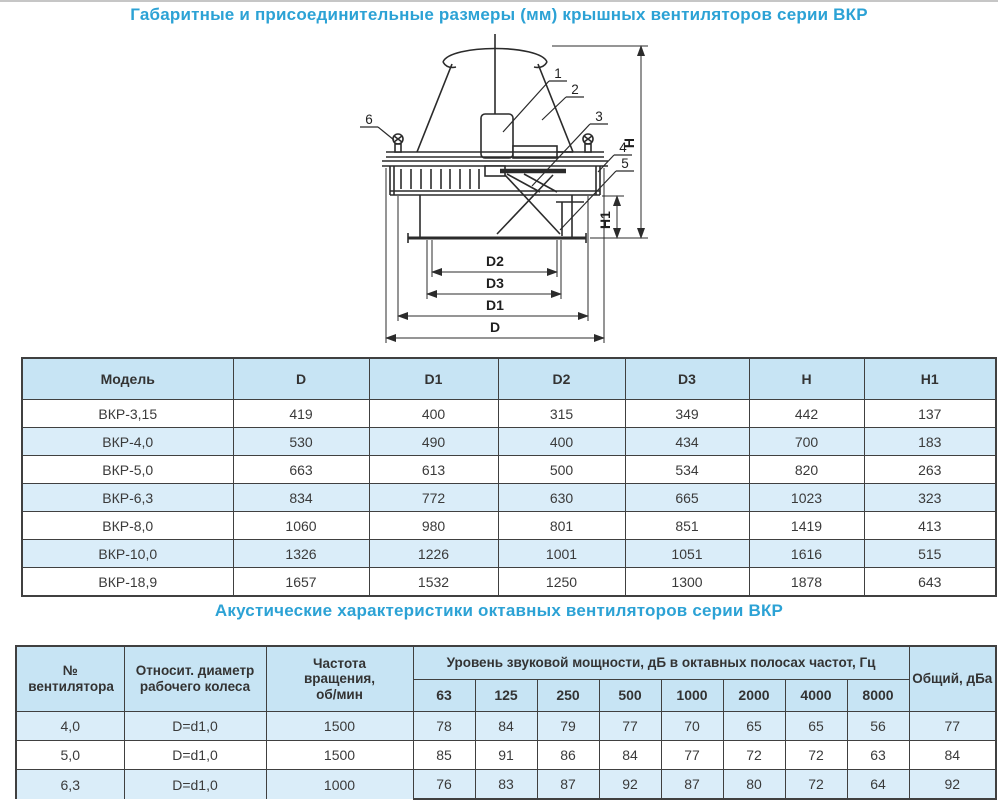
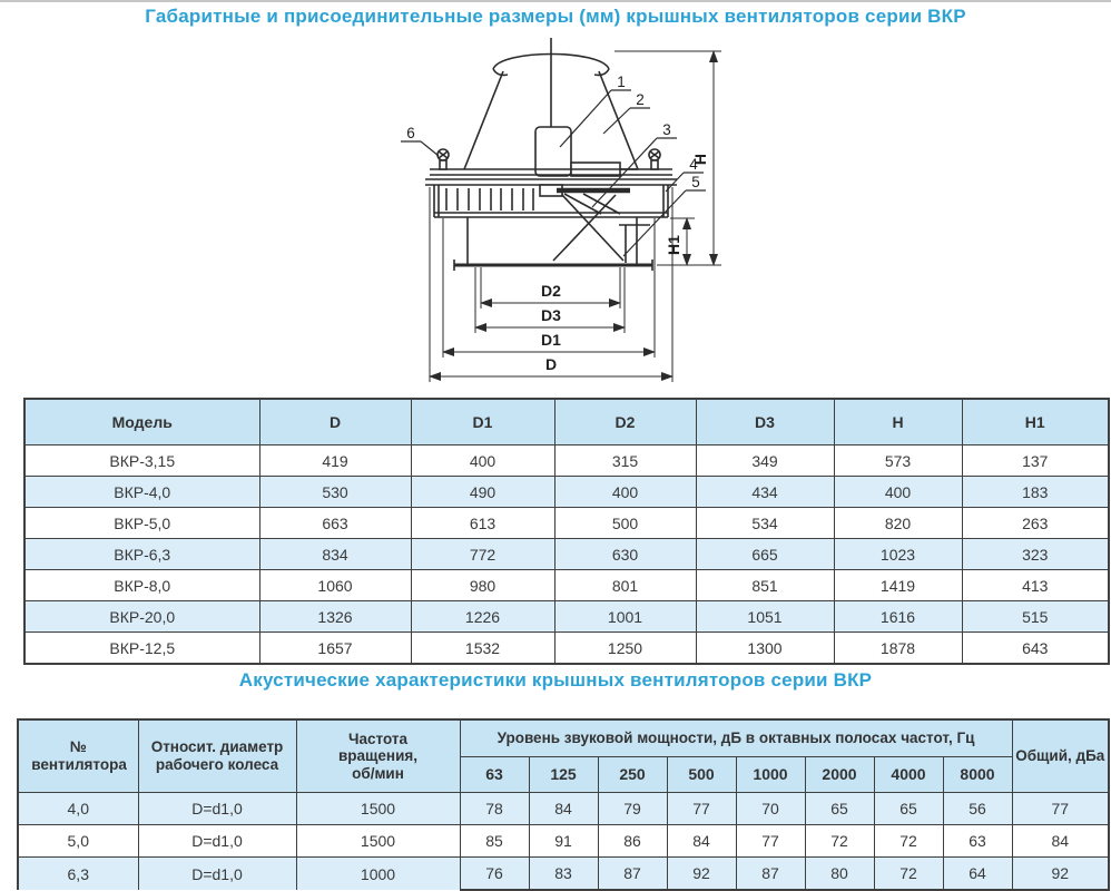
  Габаритные и присоединительные размеры (мм) крышных вентиляторов серии ВКР
  D2
  D3
  D1
  D
  1
  2
  3
  4
  5
  6
  Модель	D	D1	D2	D3	H	H1
- ВКР-3,15	419	400	315	349	442	137
+ ВКР-3,15	419	400	315	349	573	137
- ВКР-4,0	530	490	400	434	700	183
+ ВКР-4,0	530	490	400	434	400	183
  ВКР-5,0	663	613	500	534	820	263
  ВКР-6,3	834	772	630	665	1023	323
  ВКР-8,0	1060	980	801	851	1419	413
- ВКР-10,0	1326	1226	1001	1051	1616	515
+ ВКР-20,0	1326	1226	1001	1051	1616	515
- ВКР-18,9	1657	1532	1250	1300	1878	643
+ ВКР-12,5	1657	1532	1250	1300	1878	643
- Акустические характеристики октавных вентиляторов серии ВКР
+ Акустические характеристики крышных вентиляторов серии ВКР
  № вентилятора	Относит. диаметр рабочего колеса	Частота вращения, об/мин	Уровень звуковой мощности, дБ в октавных полосах частот, Гц	Общий, дБа
  63	125	250	500	1000	2000	4000	8000
  4,0	D=d1,0	1500	78	84	79	77	70	65	65	56	77
  5,0	D=d1,0	1500	85	91	86	84	77	72	72	63	84
  6,3	D=d1,0	1000	76	83	87	92	87	80	72	64	92
